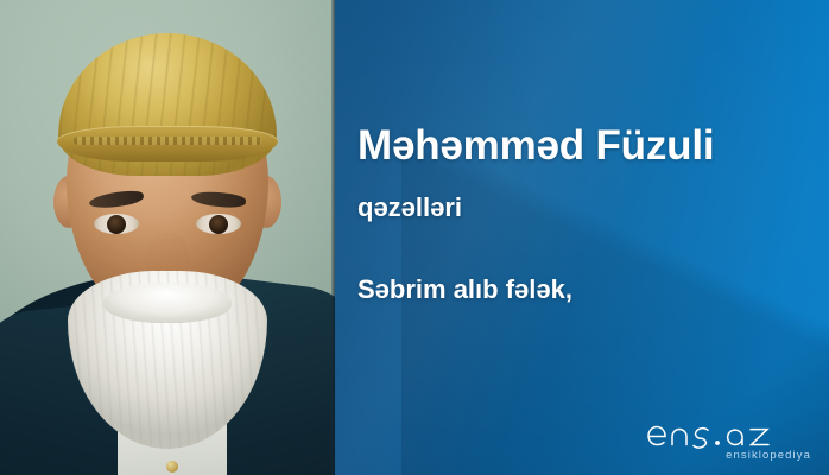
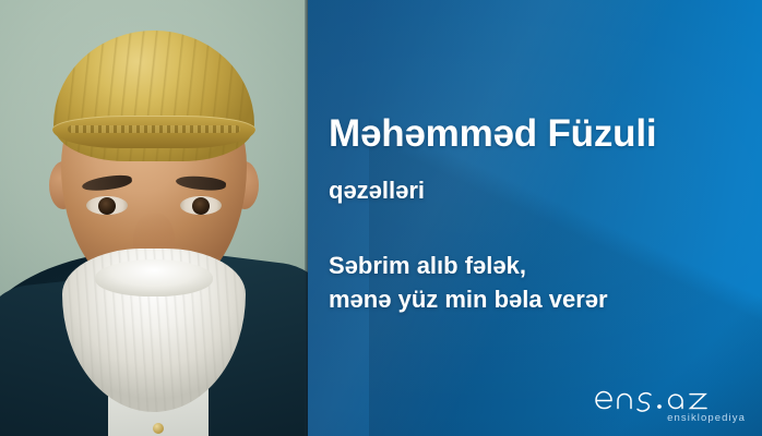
  Məhəmməd Füzuli
  qəzəlləri
  Səbrim alıb fələk,
+ mənə yüz min bəla verər
  ensiklopediya
